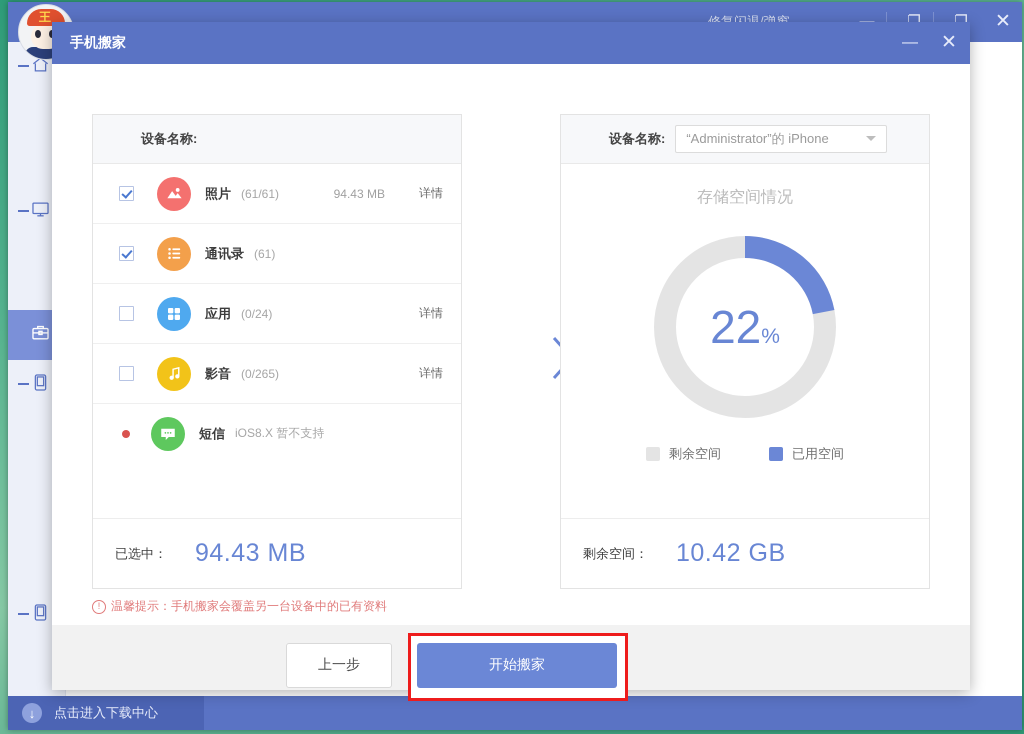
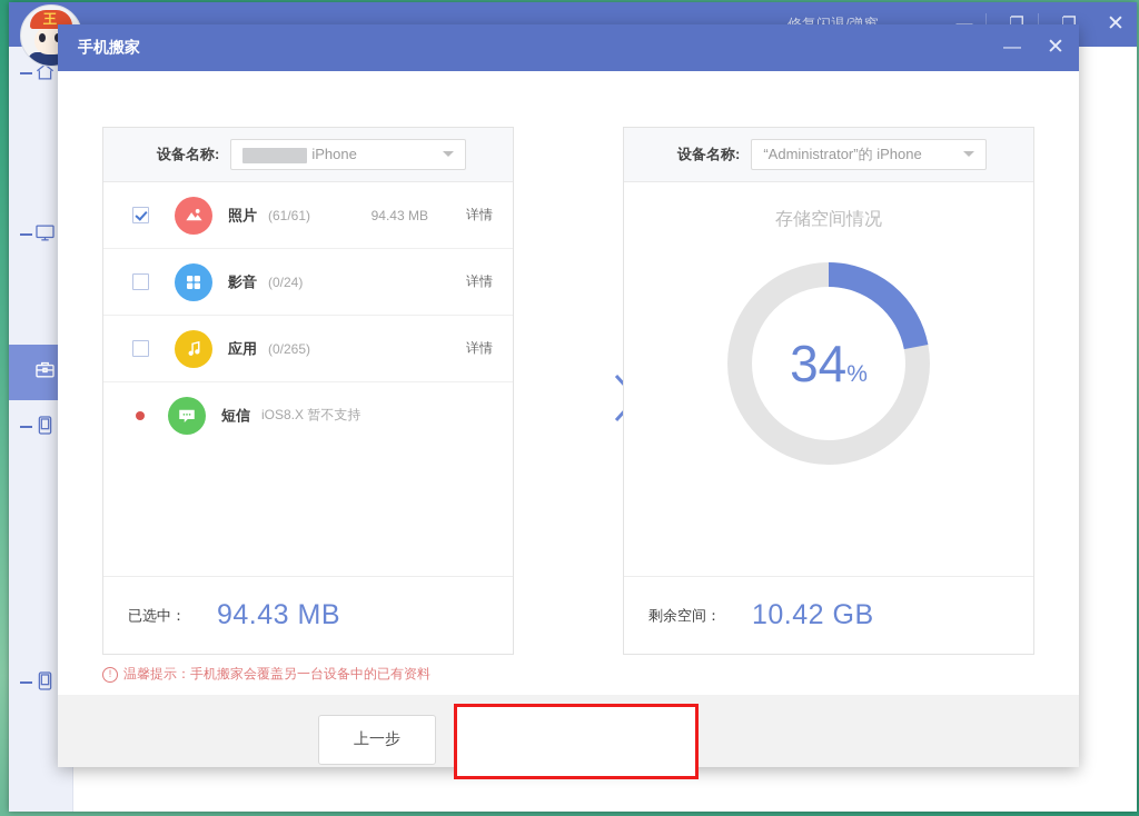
  ✕
- ↓
- 点击进入下载中心
  手机搬家
  —
  ✕
  设备名称:
+ iPhone
  照片
  (61/61)
  94.43 MB
  详情
- 通讯录
- (61)
- 应用
+ 影音
  (0/24)
  详情
- 影音
+ 应用
  (0/265)
  详情
  短信
  iOS8.X 暂不支持
  已选中：
  94.43 MB
  设备名称:
  “Administrator”的 iPhone
  存储空间情况
- 22%
+ 34%
- 剩余空间
- 已用空间
  剩余空间：
  10.42 GB
  !
  温馨提示：手机搬家会覆盖另一台设备中的已有资料
  上一步
- 开始搬家
